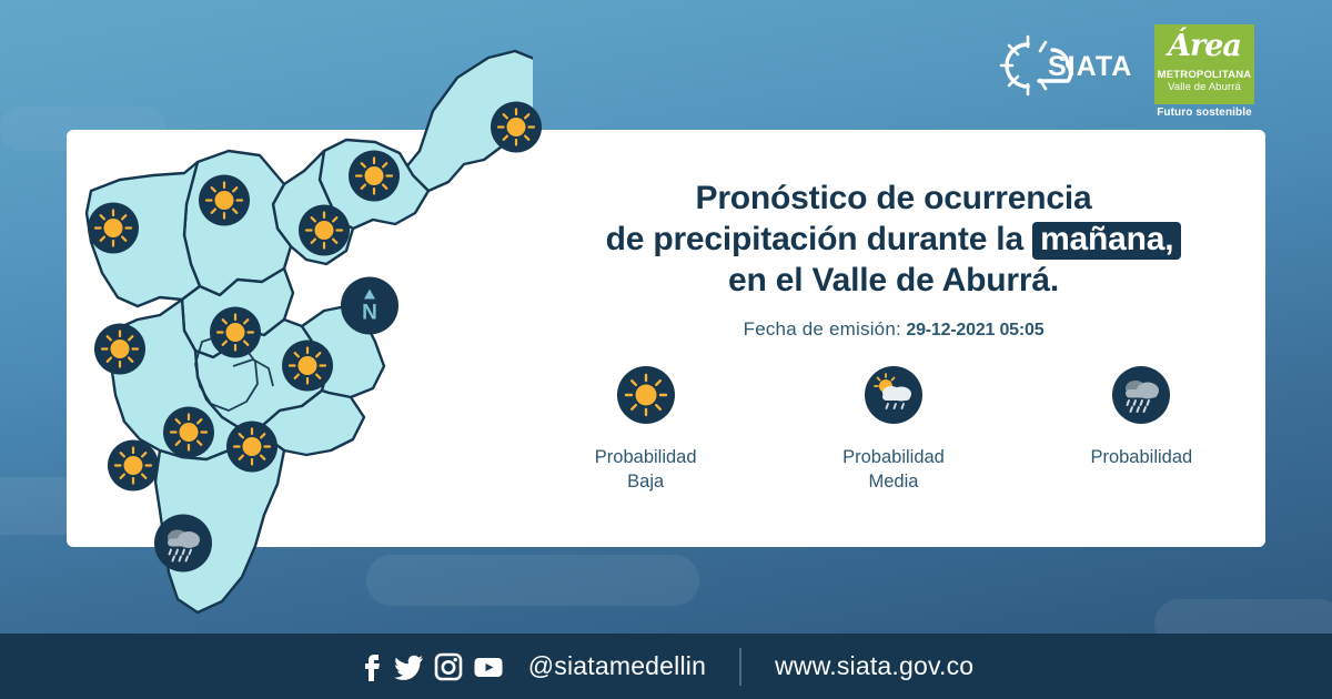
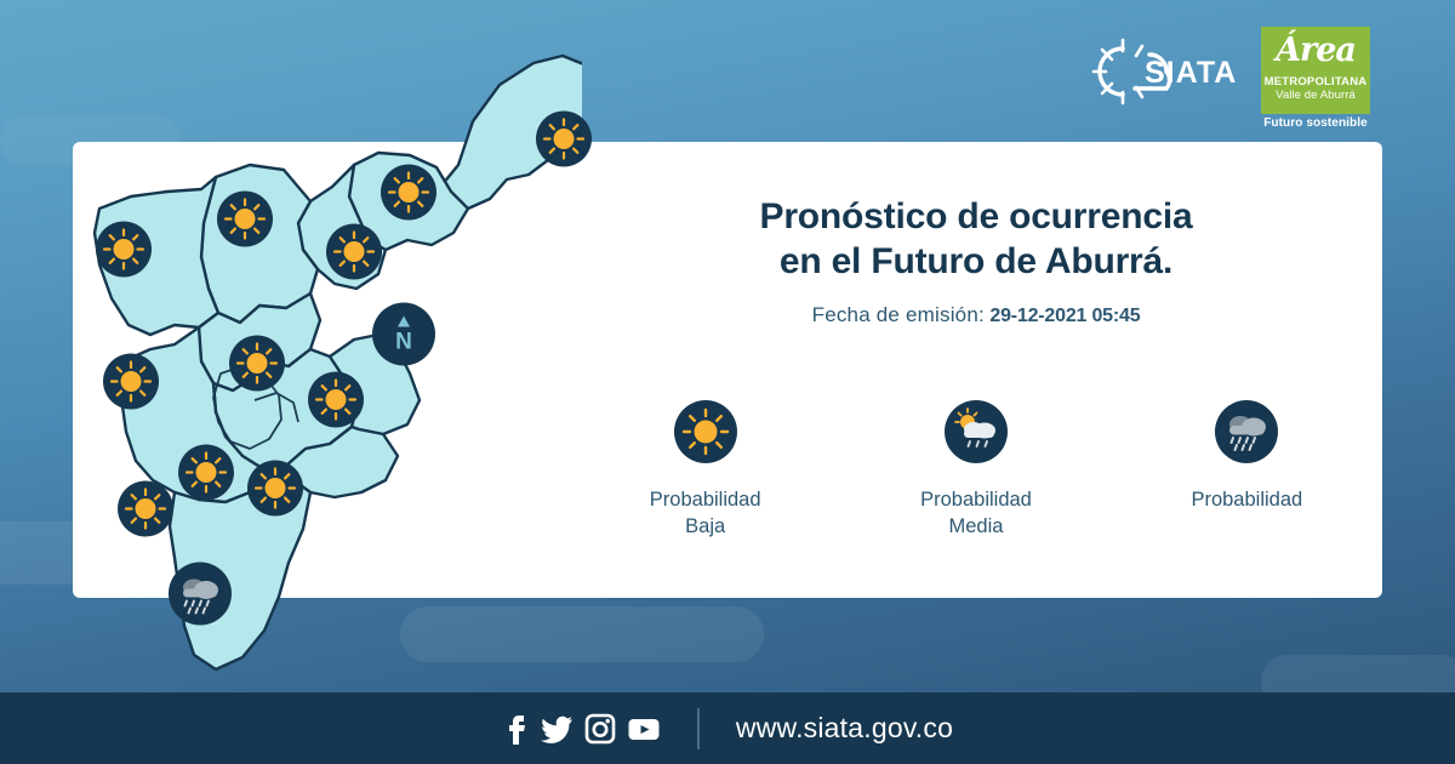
  N
  Pronóstico de ocurrencia
- de precipitación durante la mañana,
- en el Valle de Aburrá.
+ en el Futuro de Aburrá.
- Fecha de emisión: 29-12-2021 05:05
+ Fecha de emisión: 29-12-2021 05:45
  Probabilidad
  Baja
  Probabilidad
  Media
  Probabilidad
  SIATA
  Área
  METROPOLITANA
  Valle de Aburrá
  Futuro sostenible
- @siatamedellin
  www.siata.gov.co
